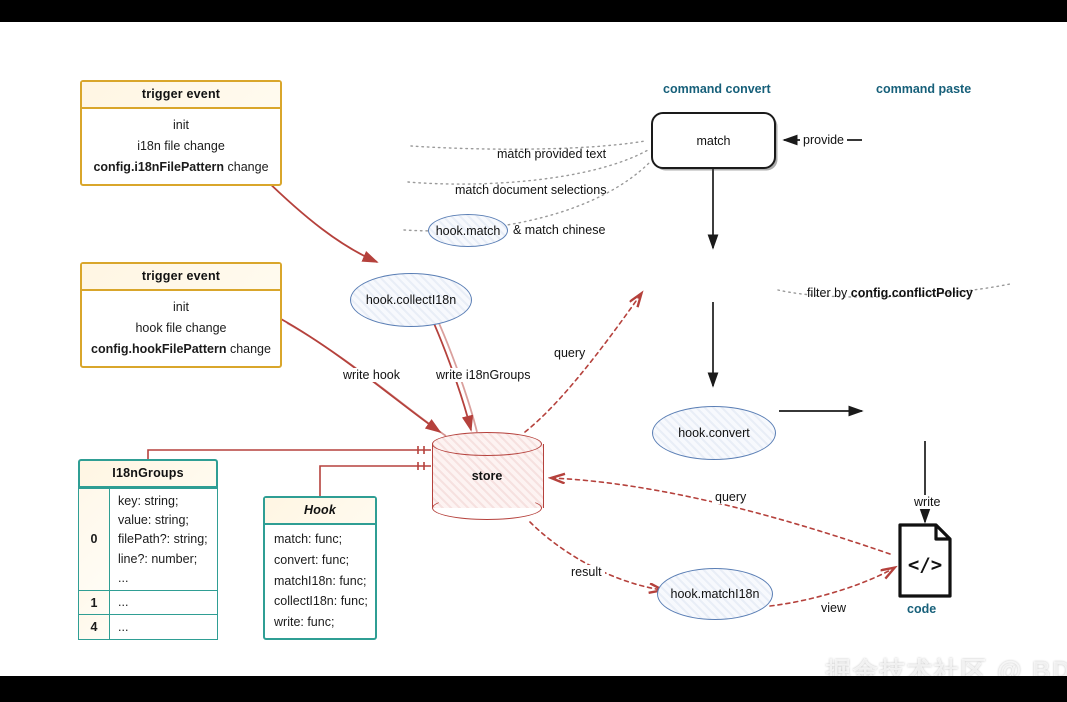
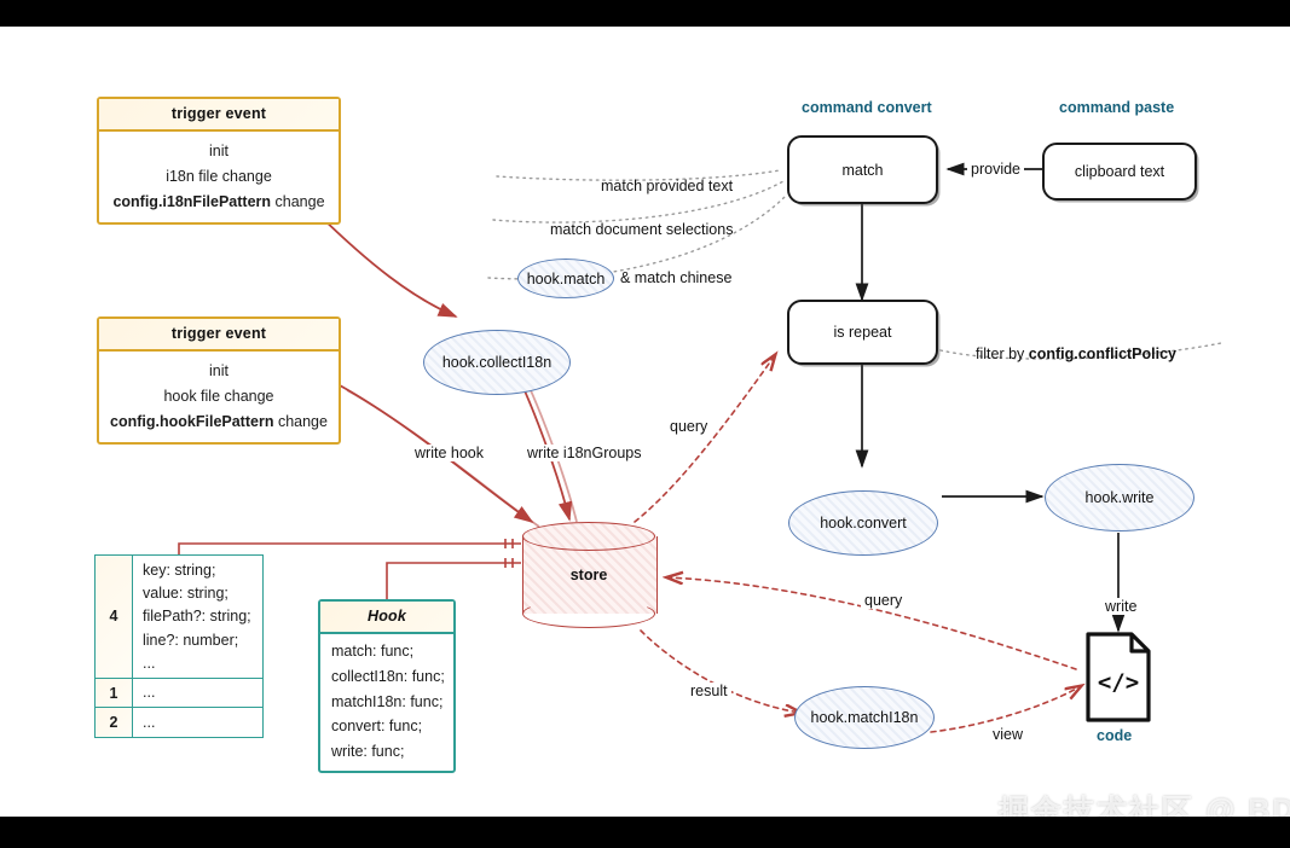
  </>
  trigger event
  init
  i18n file change
  config.i18nFilePattern change
  trigger event
  init
  hook file change
  config.hookFilePattern change
- I18nGroups
- 0	key: string; value: string; filePath?: string; line?: number; ...
+ 4	key: string; value: string; filePath?: string; line?: number; ...
  1	...
- 4	...
+ 2	...
  Hook
  match: func;
- convert: func;
+ collectI18n: func;
  matchI18n: func;
- collectI18n: func;
+ convert: func;
  write: func;
  command convert
  command paste
  code
  match
+ clipboard text
+ is repeat
  hook.collectI18n
  hook.match
  hook.convert
+ hook.write
  hook.matchI18n
  store
  match provided text
  match document selections
  & match chinese
  filter by config.conflictPolicy
  provide
  write hook
  write i18nGroups
  query
  query
  result
  write
  view
  掘金技术社区 @ BD
